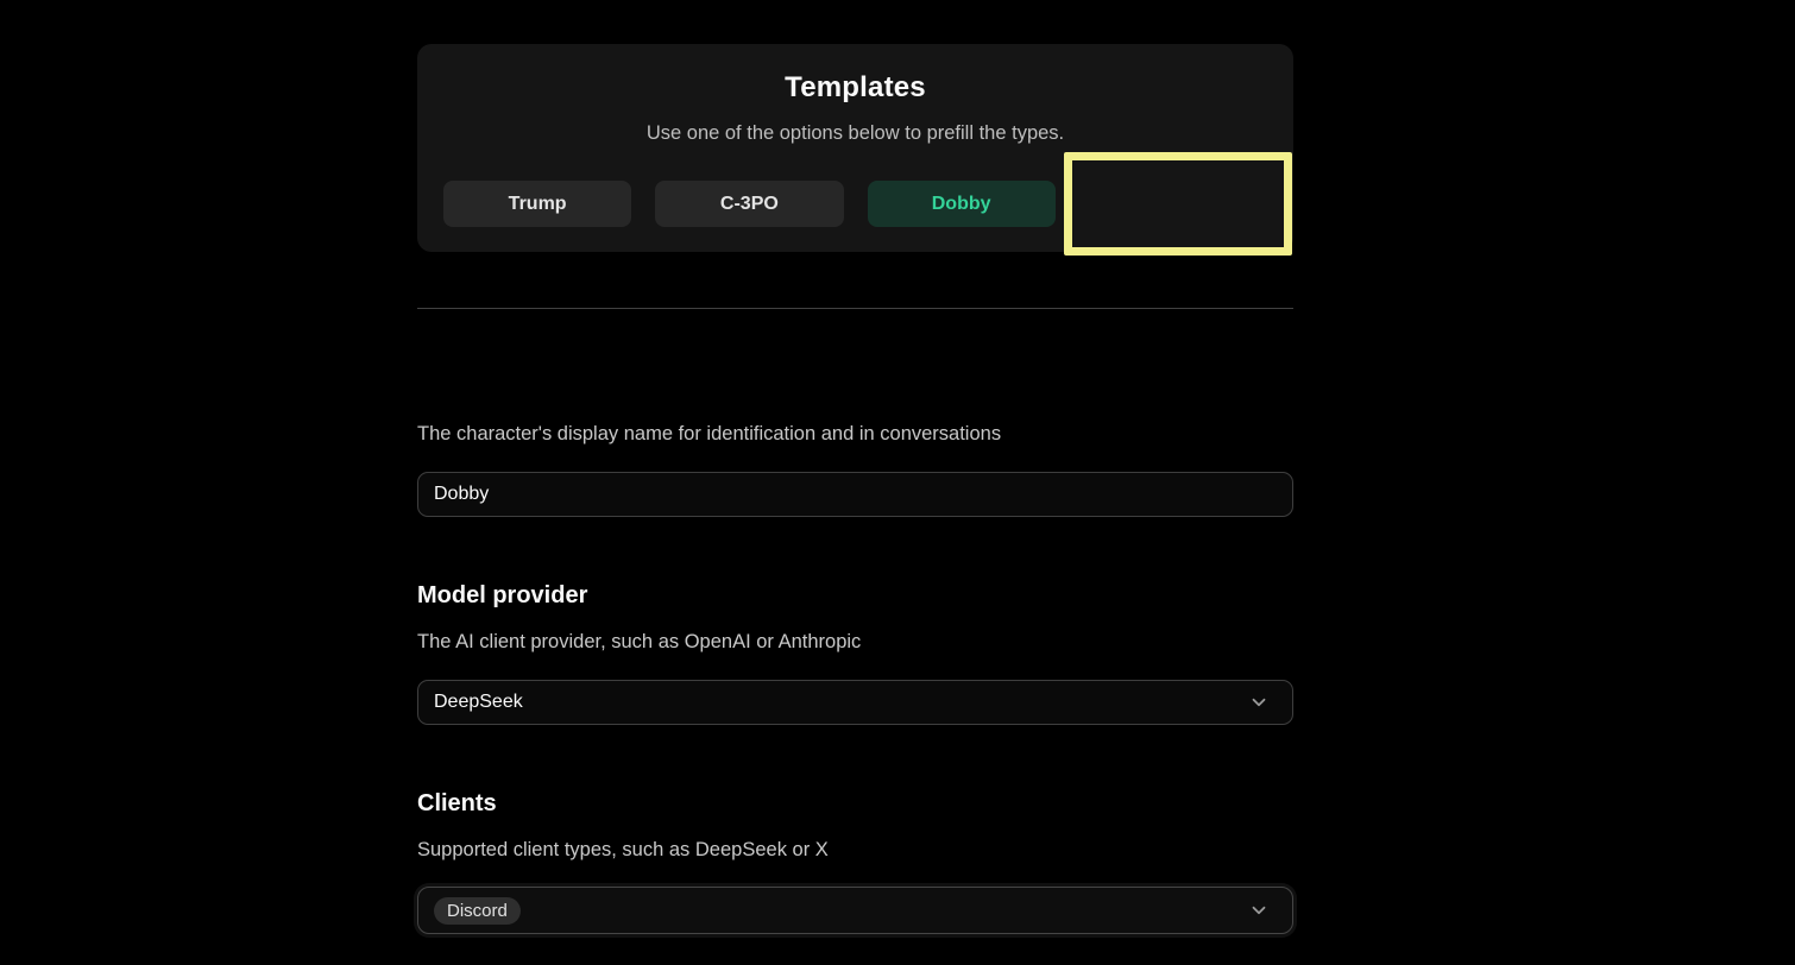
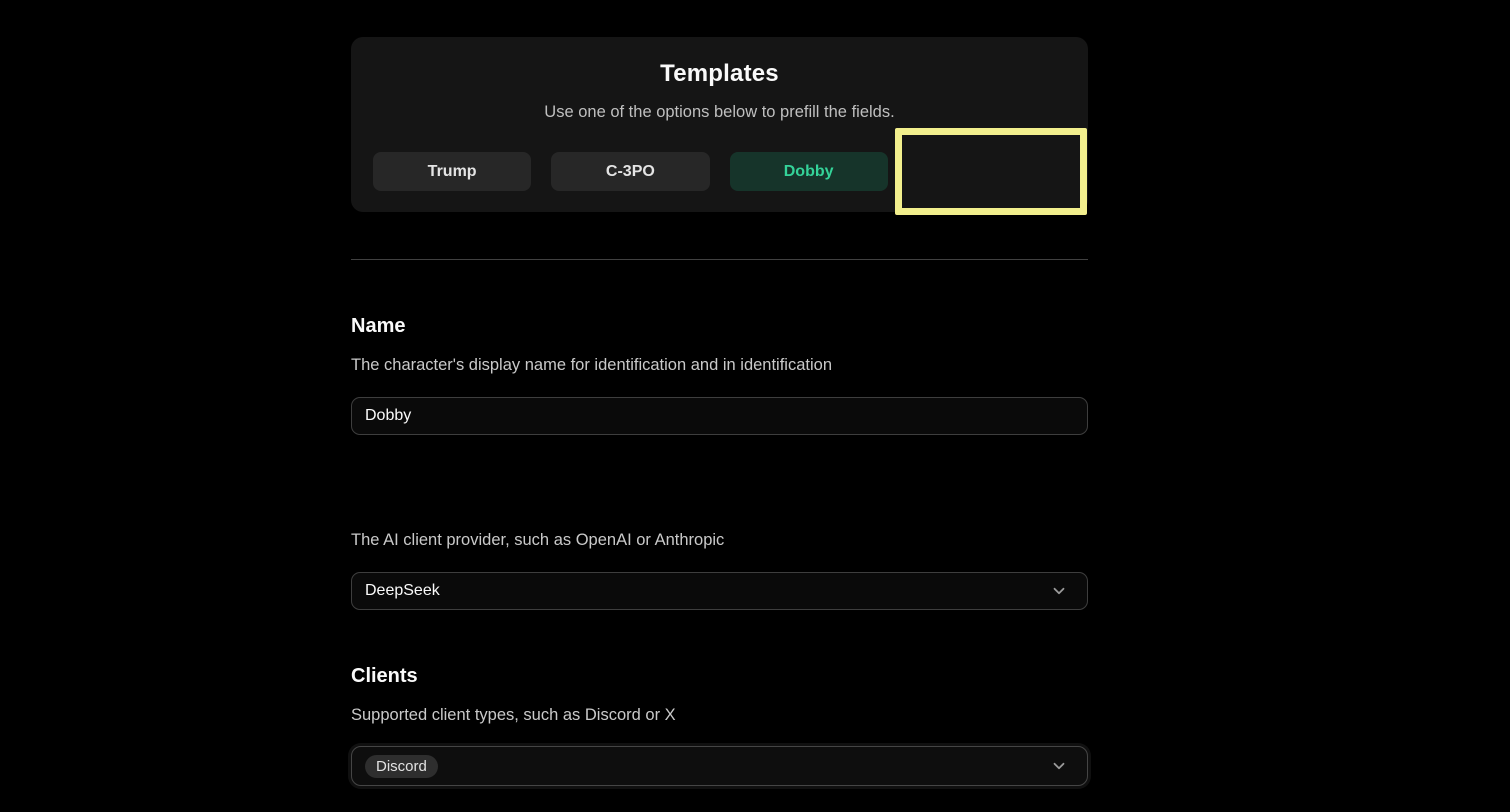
  Templates
- Use one of the options below to prefill the types.
+ Use one of the options below to prefill the fields.
  Trump
  C-3PO
  Dobby
+ Name
- The character's display name for identification and in conversations
+ The character's display name for identification and in identification
  Dobby
- Model provider
  The AI client provider, such as OpenAI or Anthropic
  DeepSeek
  Clients
- Supported client types, such as DeepSeek or X
+ Supported client types, such as Discord or X
  Discord
